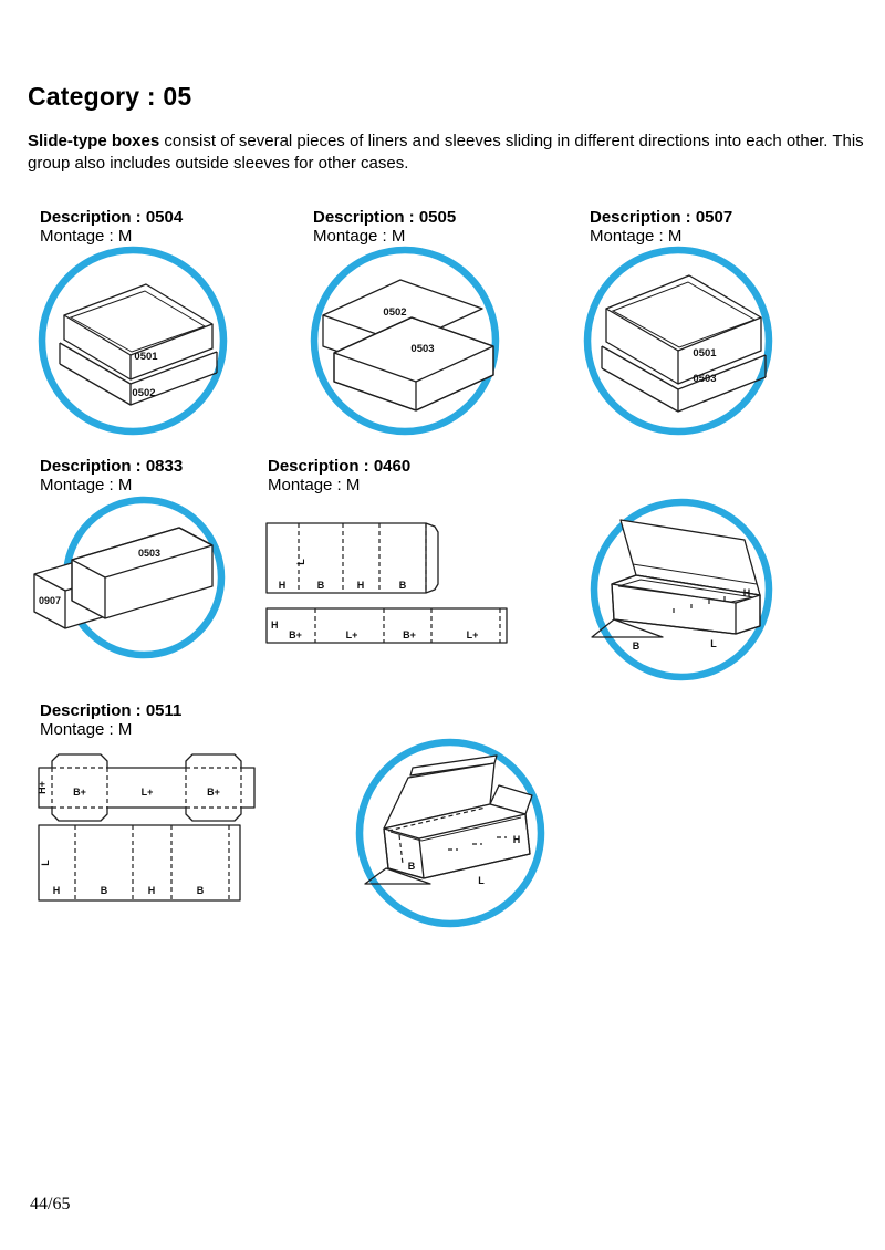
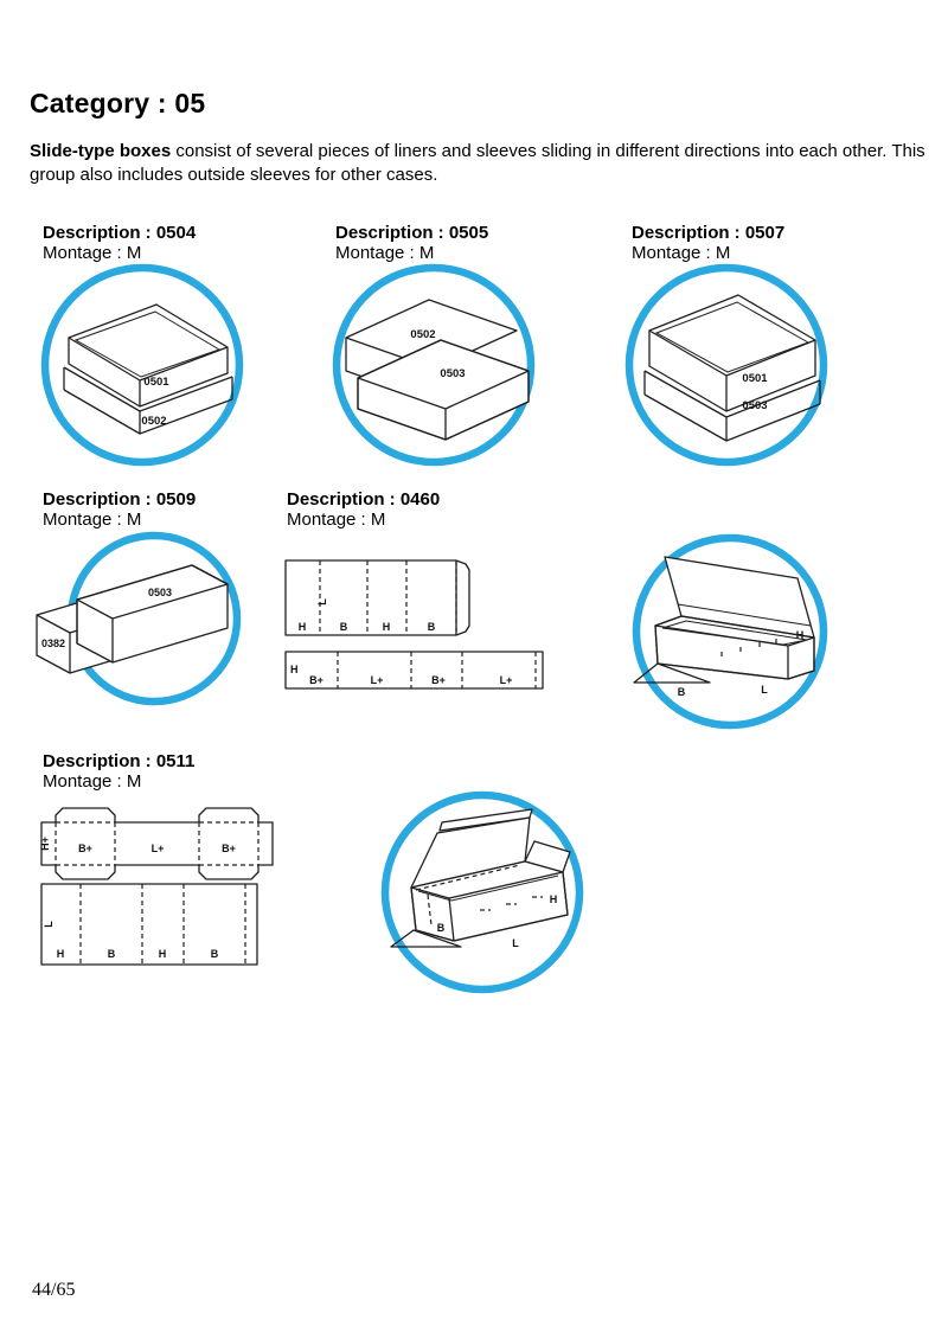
  Category : 05
  Slide-type boxes consist of several pieces of liners and sleeves sliding in different directions into each other. This group also includes outside sleeves for other cases.
  Description : 0504
  Montage : M
  Description : 0505
  Montage : M
  Description : 0507
  Montage : M
  0501
  0502
  0502
  0503
  0501
  0503
- Description : 0833
+ Description : 0509
  Montage : M
  Description : 0460
  Montage : M
- 0907
+ 0382
  0503
  H
  B
  H
  B
  H
  B+
  L+
  B+
  L+
  B
  L
  H
  Description : 0511
  Montage : M
  B+
  L+
  B+
  H
  B
  H
  B
  B
  L
  H
  44/65
